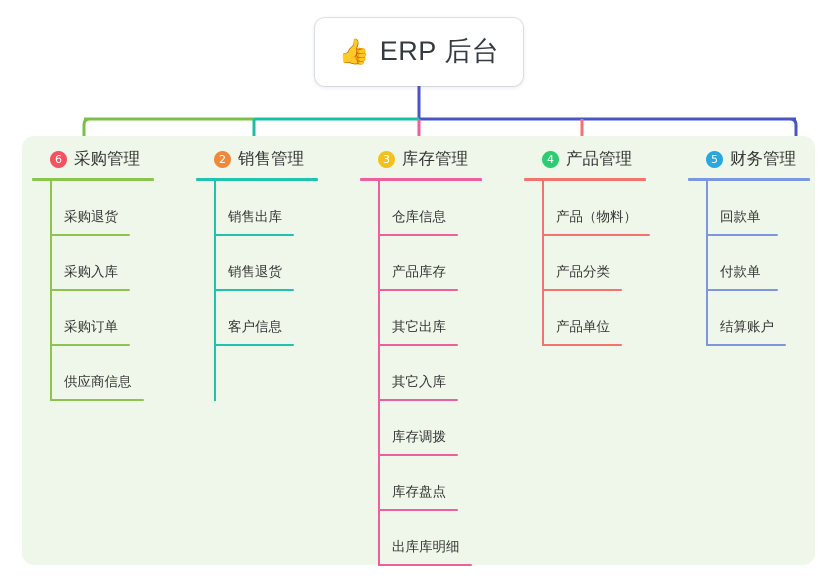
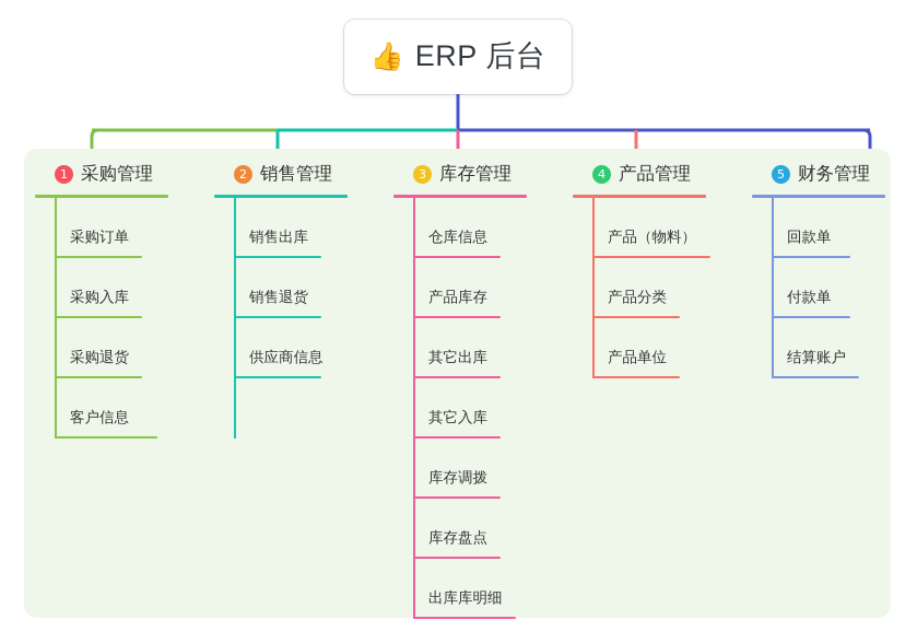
  👍
  ERP 后台
- 6
+ 1
  采购管理
- 采购退货
+ 采购订单
  采购入库
- 采购订单
+ 采购退货
- 供应商信息
+ 客户信息
  2
  销售管理
  销售出库
  销售退货
- 客户信息
+ 供应商信息
  3
  库存管理
  仓库信息
  产品库存
  其它出库
  其它入库
  库存调拨
  库存盘点
  出库库明细
  4
  产品管理
  产品（物料）
  产品分类
  产品单位
  5
  财务管理
  回款单
  付款单
  结算账户
